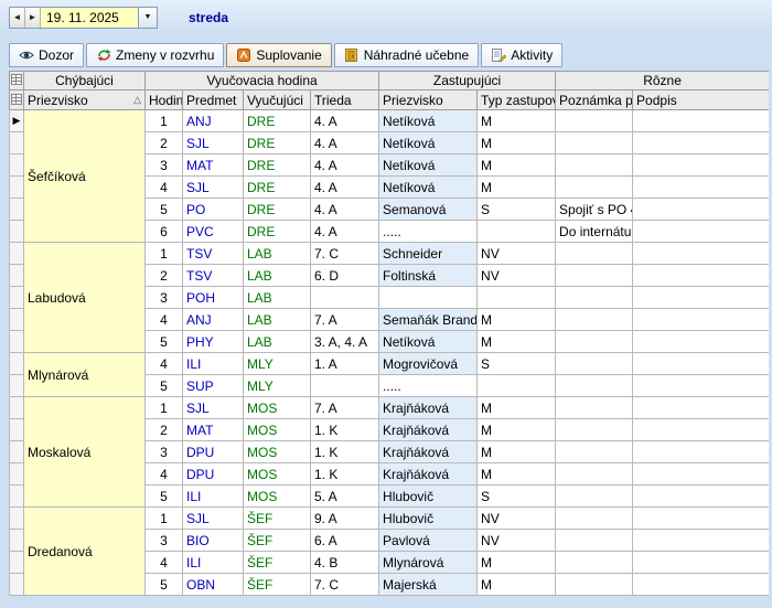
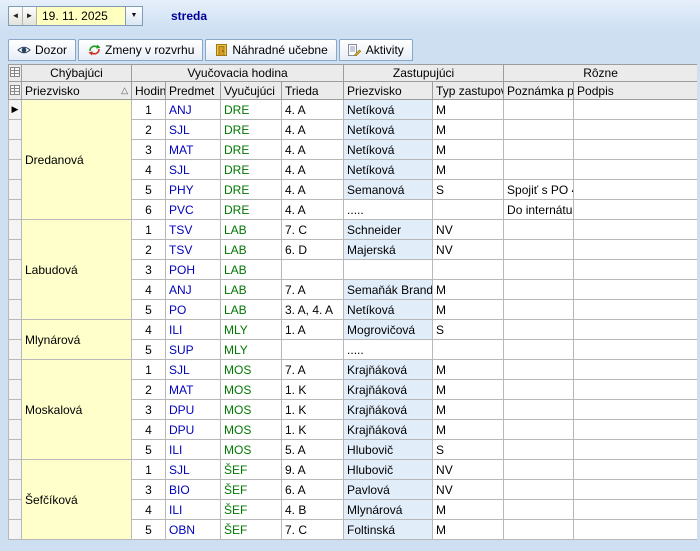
  ◄
  ►
  19. 11. 2025
  streda
  Dozor
  Zmeny v rozvrhu
- Suplovanie
  Náhradné učebne
  Aktivity
  	Chýbajúci	Vyučovacia hodina	Zastupujúci	Rôzne
  	Priezvisko △	Hodin	Predmet	Vyučujúci	Trieda	Priezvisko	Typ zastupo	Poznámka p	Podpis
- ▶	Šefčíková	1	ANJ	DRE	4. A	Netíková	M
+ ▶	Dredanová	1	ANJ	DRE	4. A	Netíková	M
  	2	SJL	DRE	4. A	Netíková	M
  	3	MAT	DRE	4. A	Netíková	M
  	4	SJL	DRE	4. A	Netíková	M
- 	5	PO	DRE	4. A	Semanová	S	Spojiť s PO
+ 	5	PHY	DRE	4. A	Semanová	S	Spojiť s PO
  	6	PVC	DRE	4. A	.....		Do internátu
  	Labudová	1	TSV	LAB	7. C	Schneider	NV
- 	2	TSV	LAB	6. D	Foltinská	NV
+ 	2	TSV	LAB	6. D	Majerská	NV
  	3	POH	LAB
  	4	ANJ	LAB	7. A	Semaňák Brand	M
- 	5	PHY	LAB	3. A, 4. A	Netíková	M
+ 	5	PO	LAB	3. A, 4. A	Netíková	M
  	Mlynárová	4	ILI	MLY	1. A	Mogrovičová	S
  	5	SUP	MLY		.....
  	Moskalová	1	SJL	MOS	7. A	Krajňáková	M
  	2	MAT	MOS	1. K	Krajňáková	M
  	3	DPU	MOS	1. K	Krajňáková	M
  	4	DPU	MOS	1. K	Krajňáková	M
  	5	ILI	MOS	5. A	Hlubovič	S
- 	Dredanová	1	SJL	ŠEF	9. A	Hlubovič	NV
+ 	Šefčíková	1	SJL	ŠEF	9. A	Hlubovič	NV
  	3	BIO	ŠEF	6. A	Pavlová	NV
  	4	ILI	ŠEF	4. B	Mlynárová	M
- 	5	OBN	ŠEF	7. C	Majerská	M
+ 	5	OBN	ŠEF	7. C	Foltinská	M
